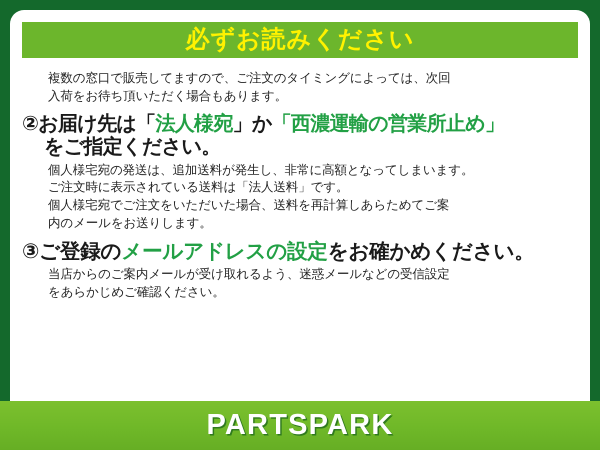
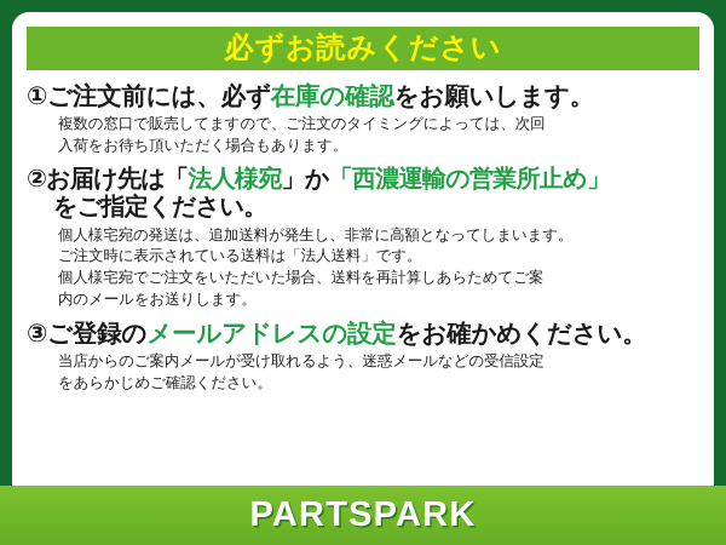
  必ずお読みください
+ ①ご注文前には、必ず在庫の確認をお願いします。
  複数の窓口で販売してますので、ご注文のタイミングによっては、次回
  入荷をお待ち頂いただく場合もあります。
  ②お届け先は「法人様宛」か「西濃運輸の営業所止め」
  をご指定ください。
  個人様宅宛の発送は、追加送料が発生し、非常に高額となってしまいます。
  ご注文時に表示されている送料は「法人送料」です。
  個人様宅宛でご注文をいただいた場合、送料を再計算しあらためてご案
  内のメールをお送りします。
  ③ご登録のメールアドレスの設定をお確かめください。
  当店からのご案内メールが受け取れるよう、迷惑メールなどの受信設定
  をあらかじめご確認ください。
  PARTSPARK
